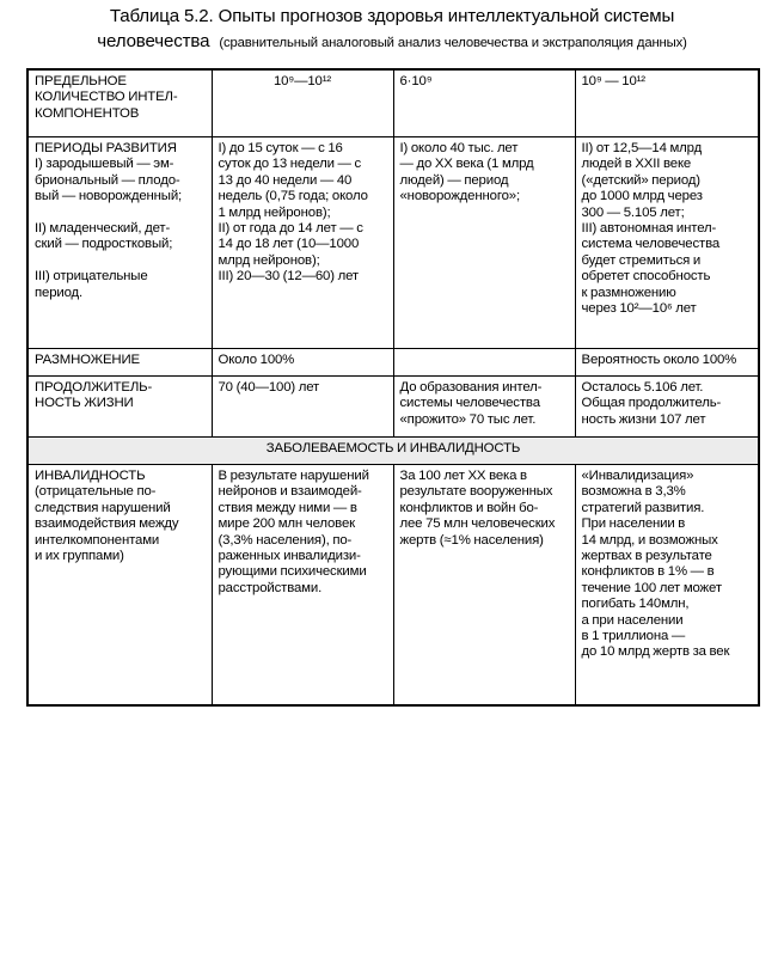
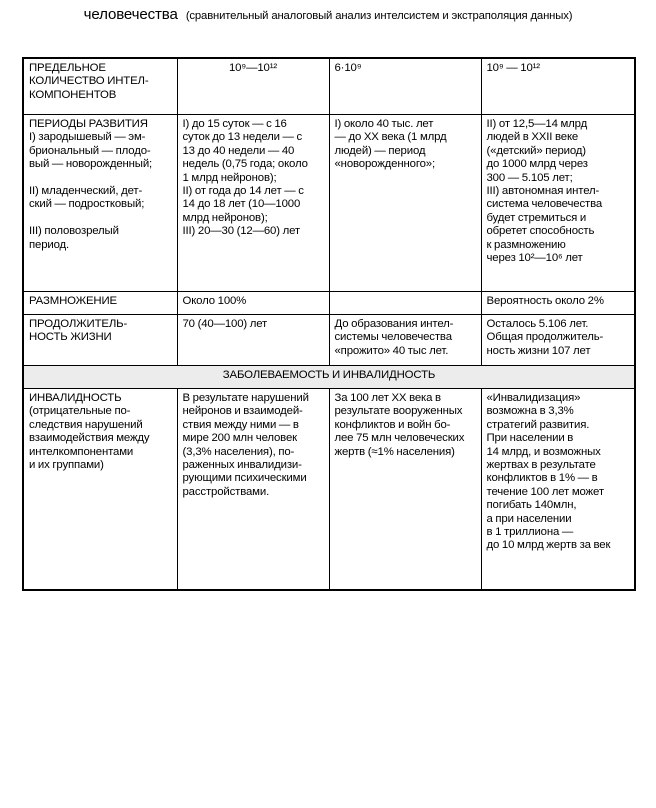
- Таблица 5.2. Опыты прогнозов здоровья интеллектуальной системы
- человечества (сравнительный аналоговый анализ человечества и экстраполяция данных)
+ человечества (сравнительный аналоговый анализ интелсистем и экстраполяция данных)
  ПРЕДЕЛЬНОЕ КОЛИЧЕСТВО ИНТЕЛ- КОМПОНЕНТОВ	10⁹—10¹²	6·10⁹	10⁹ — 10¹²
- ПЕРИОДЫ РАЗВИТИЯ I) зародышевый — эм- бриональный — плодо- вый — новорожденный; II) младенческий, дет- ский — подростковый; III) отрицательные период.	I) до 15 суток — с 16 суток до 13 недели — с 13 до 40 недели — 40 недель (0,75 года; около 1 млрд нейронов); II) от года до 14 лет — с 14 до 18 лет (10—1000 млрд нейронов); III) 20—30 (12—60) лет	I) около 40 тыс. лет — до XX века (1 млрд людей) — период «новорожденного»;	II) от 12,5—14 млрд людей в XXII веке («детский» период) до 1000 млрд через 300 — 5.105 лет; III) автономная интел- система человечества будет стремиться и обретет способность к размножению через 10²—10⁶ лет
+ ПЕРИОДЫ РАЗВИТИЯ I) зародышевый — эм- бриональный — плодо- вый — новорожденный; II) младенческий, дет- ский — подростковый; III) половозрелый период.	I) до 15 суток — с 16 суток до 13 недели — с 13 до 40 недели — 40 недель (0,75 года; около 1 млрд нейронов); II) от года до 14 лет — с 14 до 18 лет (10—1000 млрд нейронов); III) 20—30 (12—60) лет	I) около 40 тыс. лет — до XX века (1 млрд людей) — период «новорожденного»;	II) от 12,5—14 млрд людей в XXII веке («детский» период) до 1000 млрд через 300 — 5.105 лет; III) автономная интел- система человечества будет стремиться и обретет способность к размножению через 10²—10⁶ лет
- РАЗМНОЖЕНИЕ	Около 100%		Вероятность около 100%
+ РАЗМНОЖЕНИЕ	Около 100%		Вероятность около 2%
- ПРОДОЛЖИТЕЛЬ- НОСТЬ ЖИЗНИ	70 (40—100) лет	До образования интел- системы человечества «прожито» 70 тыс лет.	Осталось 5.106 лет. Общая продолжитель- ность жизни 107 лет
+ ПРОДОЛЖИТЕЛЬ- НОСТЬ ЖИЗНИ	70 (40—100) лет	До образования интел- системы человечества «прожито» 40 тыс лет.	Осталось 5.106 лет. Общая продолжитель- ность жизни 107 лет
  ЗАБОЛЕВАЕМОСТЬ И ИНВАЛИДНОСТЬ
  ИНВАЛИДНОСТЬ (отрицательные по- следствия нарушений взаимодействия между интелкомпонентами и их группами)	В результате нарушений нейронов и взаимодей- ствия между ними — в мире 200 млн человек (3,3% населения), по- раженных инвалидизи- рующими психическими расстройствами.	За 100 лет XX века в результате вооруженных конфликтов и войн бо- лее 75 млн человеческих жертв (≈1% населения)	«Инвалидизация» возможна в 3,3% стратегий развития. При населении в 14 млрд, и возможных жертвах в результате конфликтов в 1% — в течение 100 лет может погибать 140млн, а при населении в 1 триллиона — до 10 млрд жертв за век
